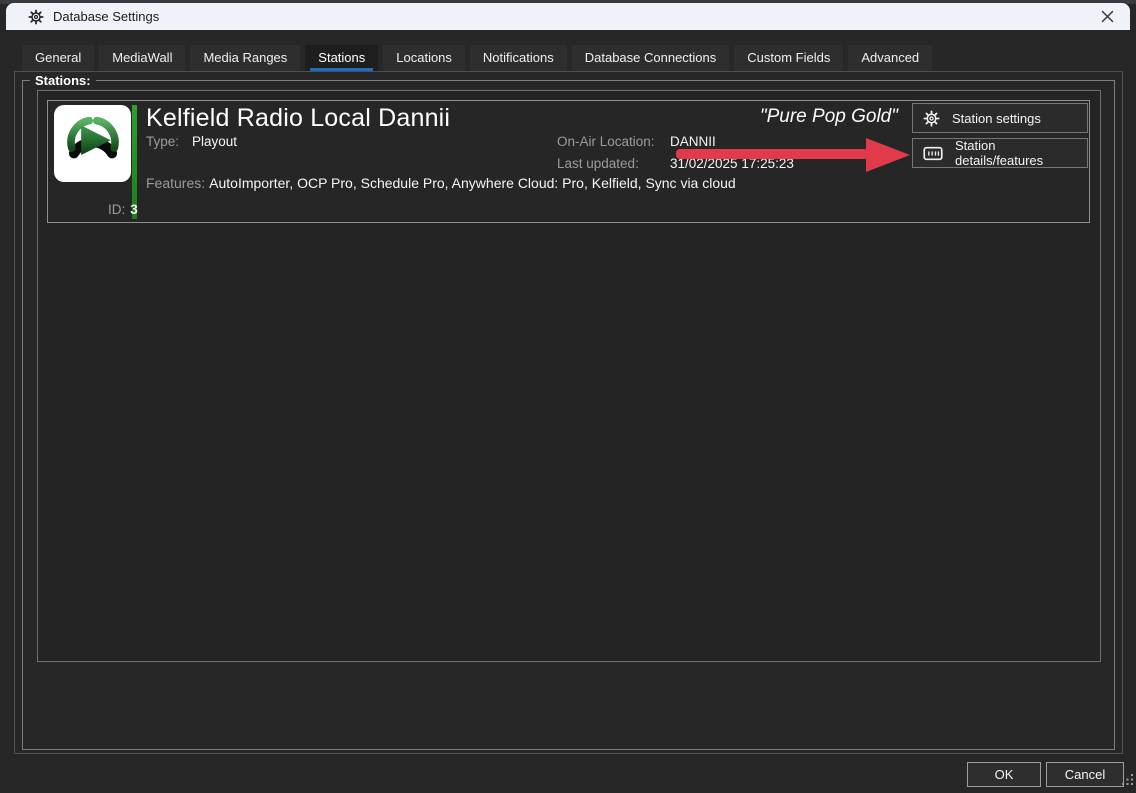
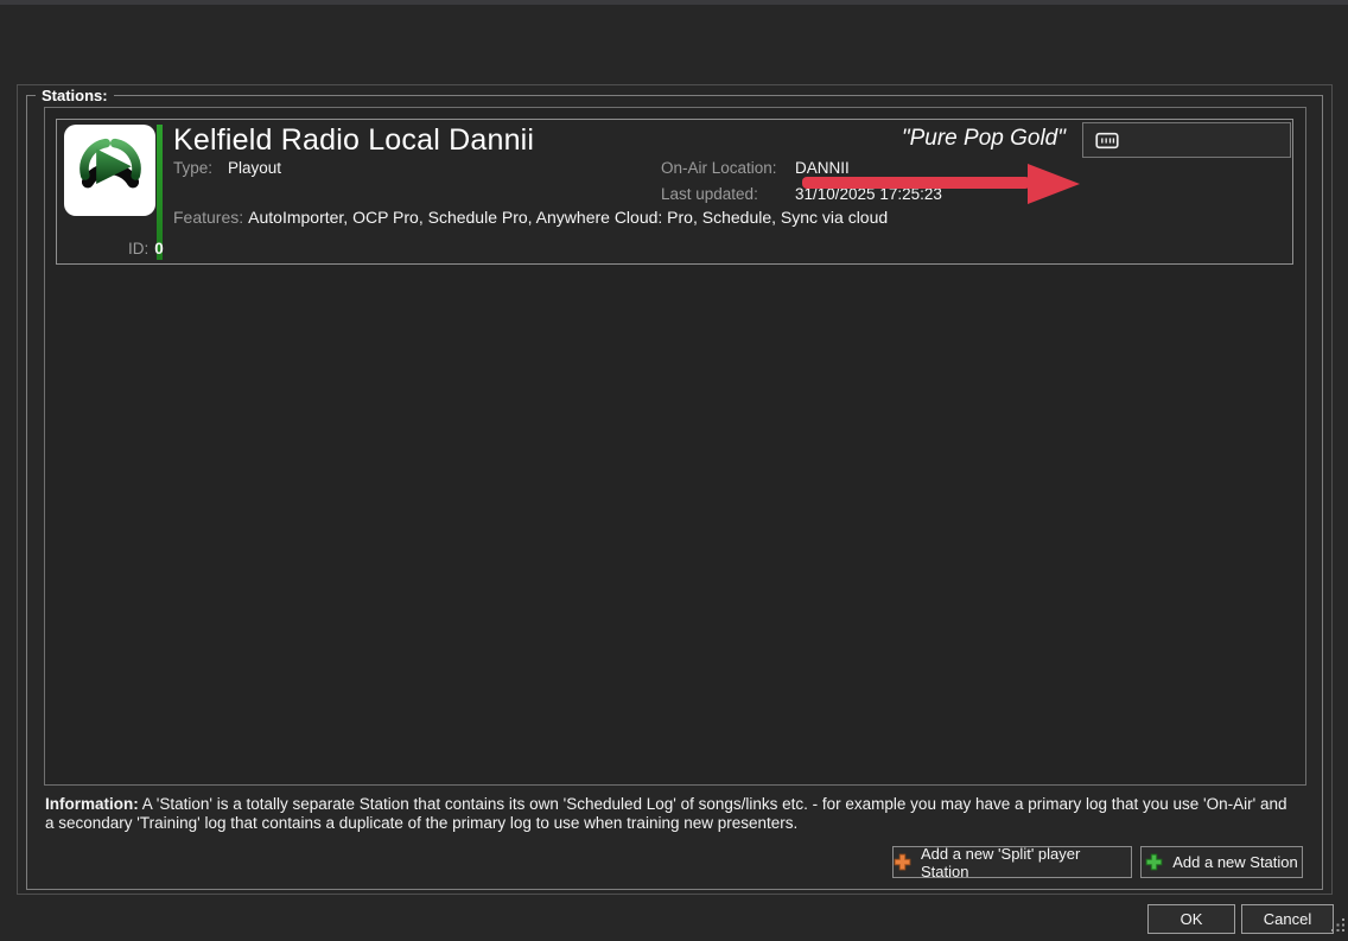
- Database Settings
- General
- MediaWall
- Media Ranges
- Stations
- Locations
- Notifications
- Database Connections
- Custom Fields
- Advanced
  Stations:
  Kelfield Radio Local Dannii
  Type: Playout
- Features: AutoImporter, OCP Pro, Schedule Pro, Anywhere Cloud: Pro, Kelfield, Sync via cloud
+ Features: AutoImporter, OCP Pro, Schedule Pro, Anywhere Cloud: Pro, Schedule, Sync via cloud
  On-Air Location: DANNII
- Last updated: 31/02/2025 17:25:23
+ Last updated: 31/10/2025 17:25:23
  "Pure Pop Gold"
- Station settings
- Station details/features
- ID: 3
+ ID: 0
+ Information: A 'Station' is a totally separate Station that contains its own 'Scheduled Log' of songs/links etc. - for example you may have a primary log that you use 'On-Air' and a secondary 'Training' log that contains a duplicate of the primary log to use when training new presenters.
+ Add a new 'Split' player Station
+ Add a new Station
  OK
  Cancel
